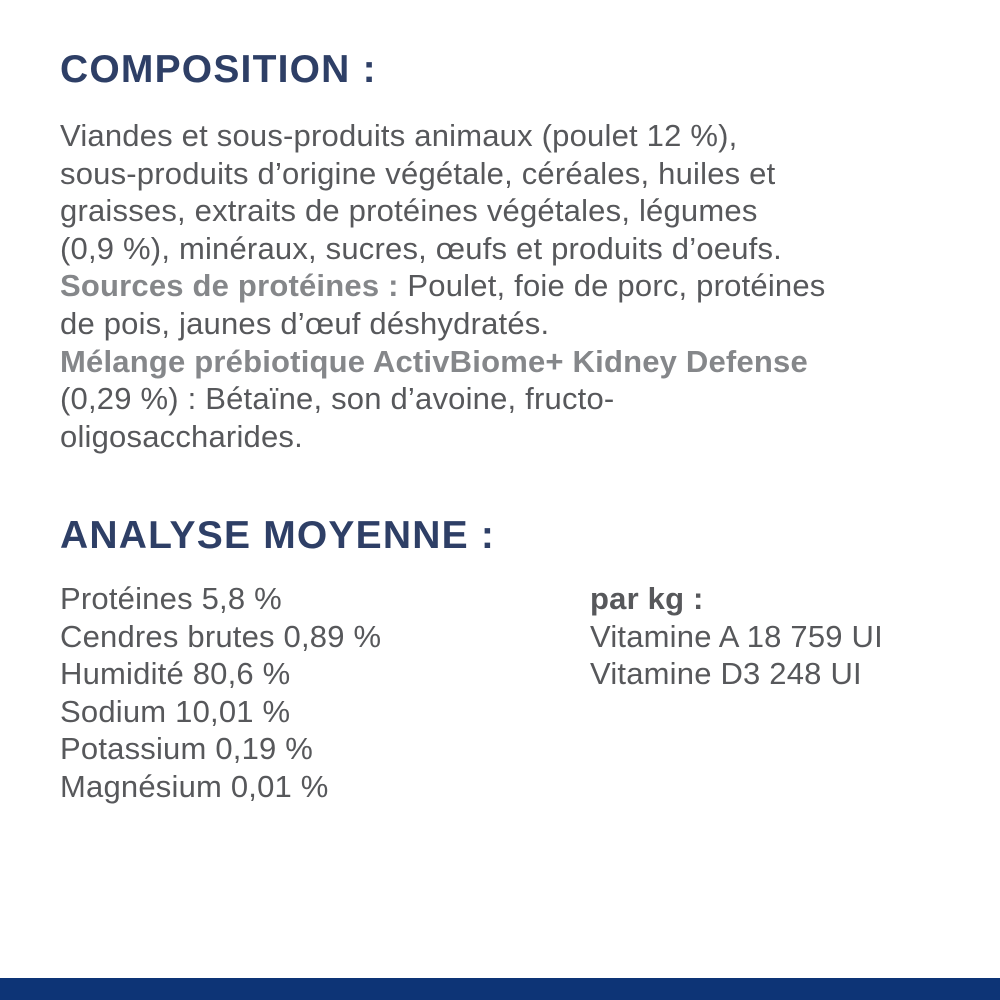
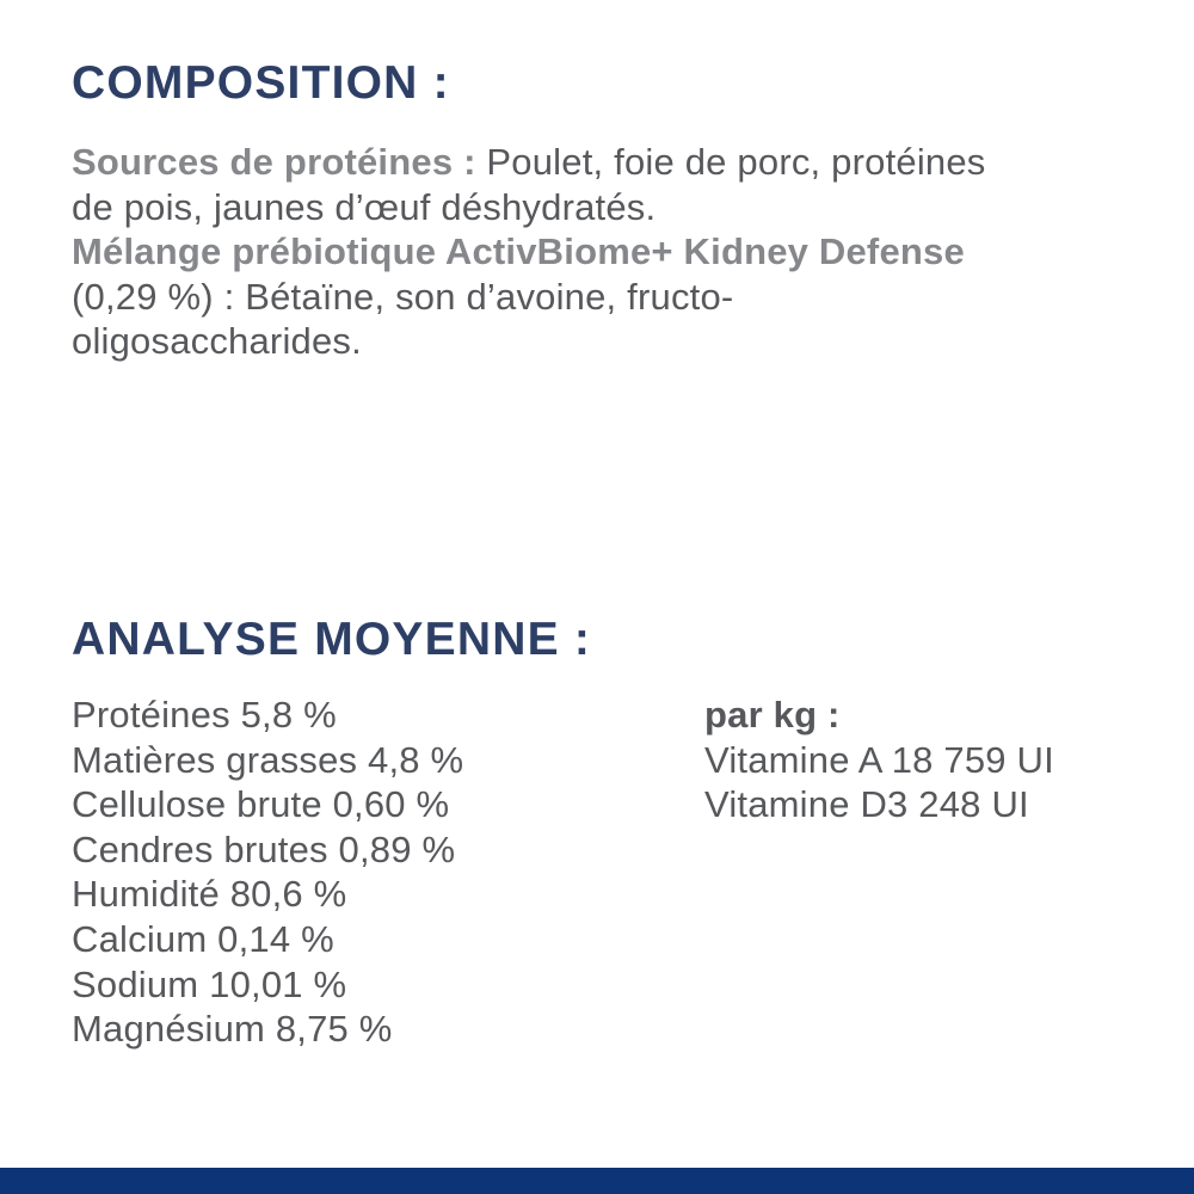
  COMPOSITION :
- Viandes et sous-produits animaux (poulet 12 %),
- sous-produits d’origine végétale, céréales, huiles et
- graisses, extraits de protéines végétales, légumes
- (0,9 %), minéraux, sucres, œufs et produits d’oeufs.
  Sources de protéines : Poulet, foie de porc, protéines
  de pois, jaunes d’œuf déshydratés.
  Mélange prébiotique ActivBiome+ Kidney Defense
  (0,29 %) : Bétaïne, son d’avoine, fructo-
  oligosaccharides.
  ANALYSE MOYENNE :
  Protéines 5,8 %
+ Matières grasses 4,8 %
+ Cellulose brute 0,60 %
  Cendres brutes 0,89 %
  Humidité 80,6 %
+ Calcium 0,14 %
  Sodium 10,01 %
- Potassium 0,19 %
- Magnésium 0,01 %
+ Magnésium 8,75 %
  par kg :
  Vitamine A 18 759 UI
  Vitamine D3 248 UI
